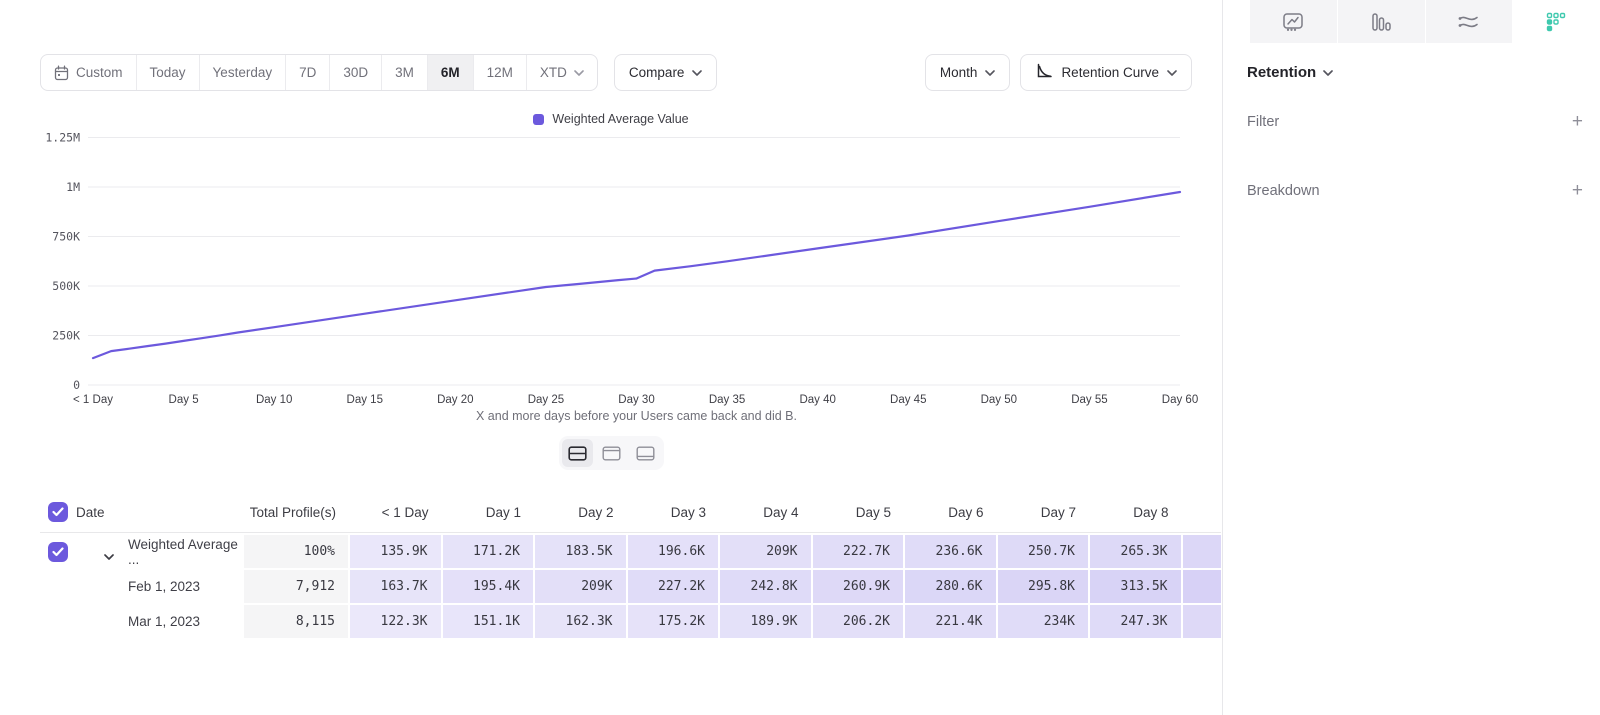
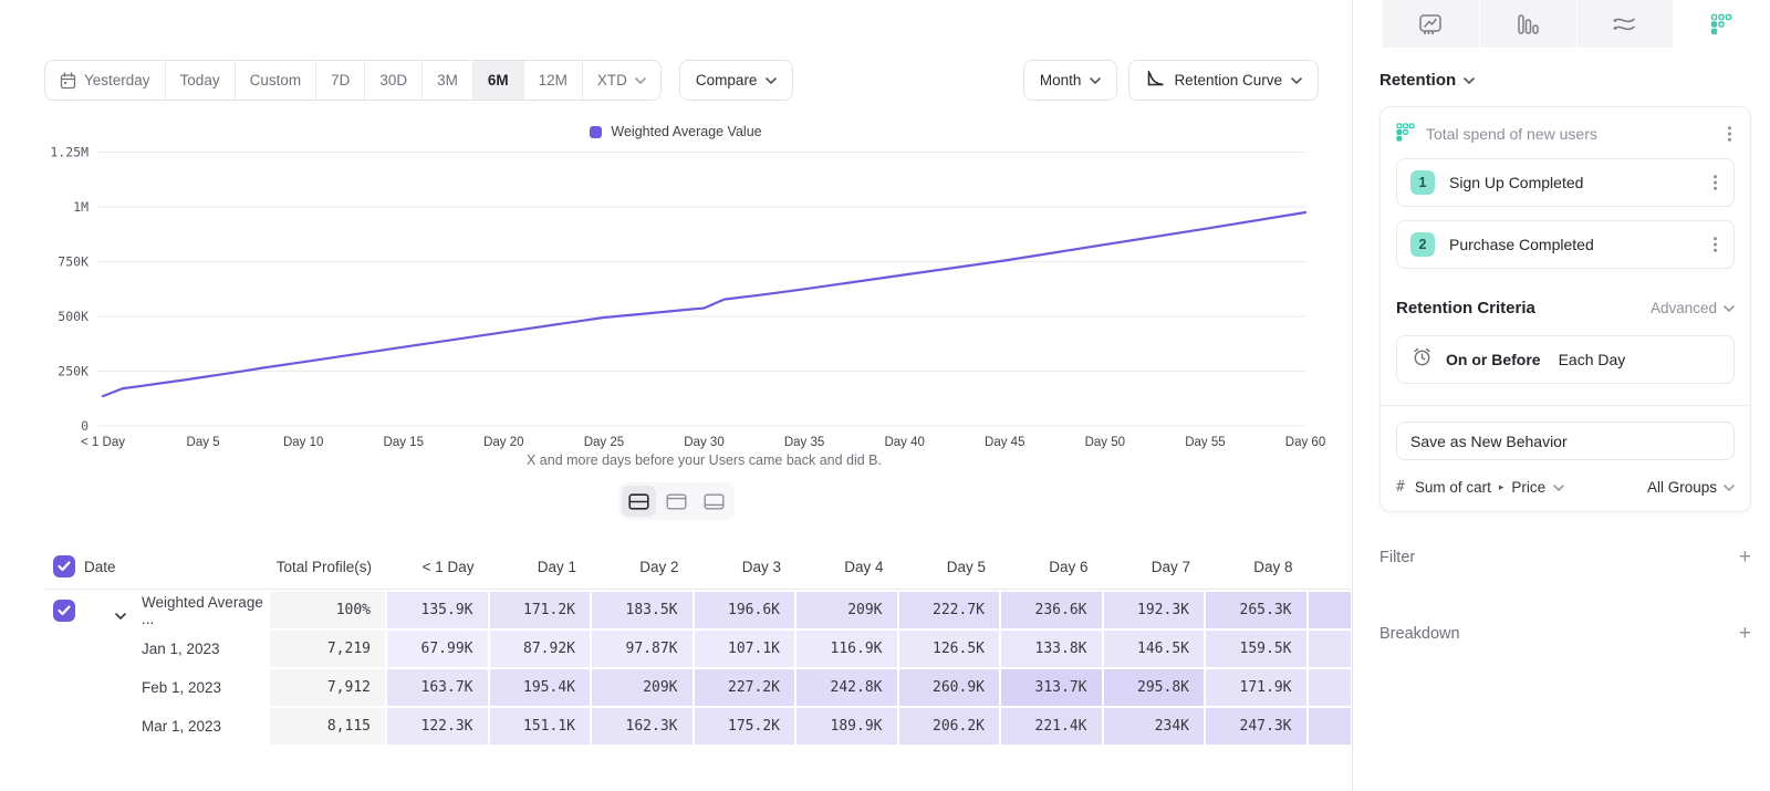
- Custom
+ Yesterday
  Today
- Yesterday
+ Custom
  7D
  30D
  3M
  6M
  12M
  XTD
  Compare
  Month
  Retention Curve
  Weighted Average Value
  1.25M
  1M
  750K
  500K
  250K
  0
  < 1 Day
  Day 5
  Day 10
  Day 15
  Day 20
  Day 25
  Day 30
  Day 35
  Day 40
  Day 45
  Day 50
  Day 55
  Day 60
  X and more days before your Users came back and did B.
  Date
  Total Profile(s)
  < 1 Day
  Day 1
  Day 2
  Day 3
  Day 4
  Day 5
  Day 6
  Day 7
  Day 8
  Weighted Average ...
  100%
  135.9K
  171.2K
  183.5K
  196.6K
  209K
  222.7K
  236.6K
- 250.7K
+ 192.3K
  265.3K
+ Jan 1, 2023
+ 7,219
+ 67.99K
+ 87.92K
+ 97.87K
+ 107.1K
+ 116.9K
+ 126.5K
+ 133.8K
+ 146.5K
+ 159.5K
  Feb 1, 2023
  7,912
  163.7K
  195.4K
  209K
  227.2K
  242.8K
  260.9K
- 280.6K
+ 313.7K
  295.8K
- 313.5K
+ 171.9K
  Mar 1, 2023
  8,115
  122.3K
  151.1K
  162.3K
  175.2K
  189.9K
  206.2K
  221.4K
  234K
  247.3K
  Retention
+ Total spend of new users
+ 1
+ Sign Up Completed
+ 2
+ Purchase Completed
+ Retention Criteria
+ Advanced
+ On or Before
+ Each Day
+ Save as New Behavior
+ #
+ Sum of cart
+ ▸
+ Price
+ All Groups
  Filter
  +
  Breakdown
  +
